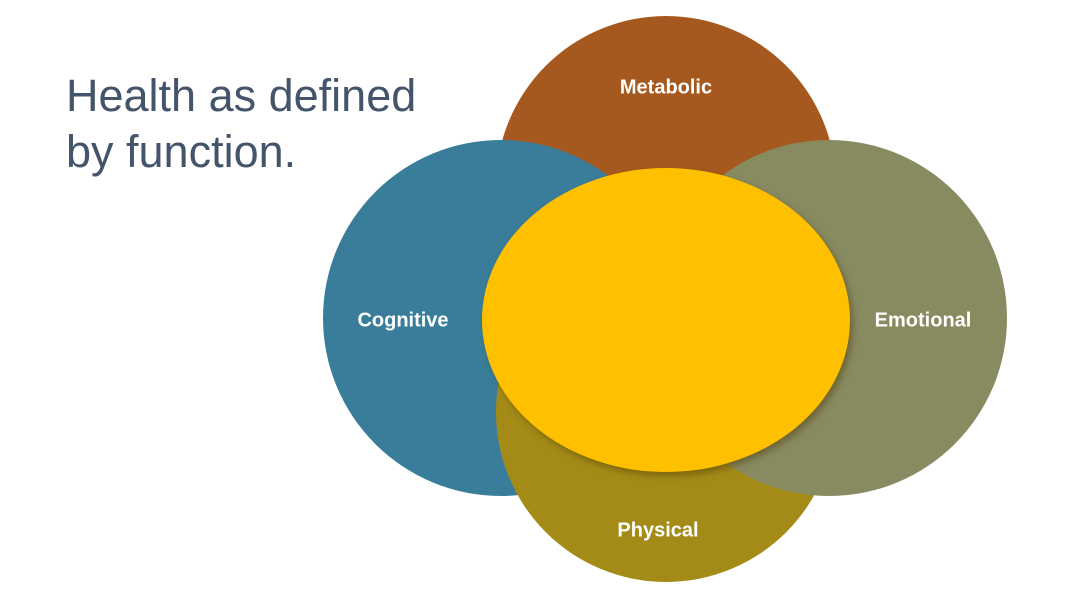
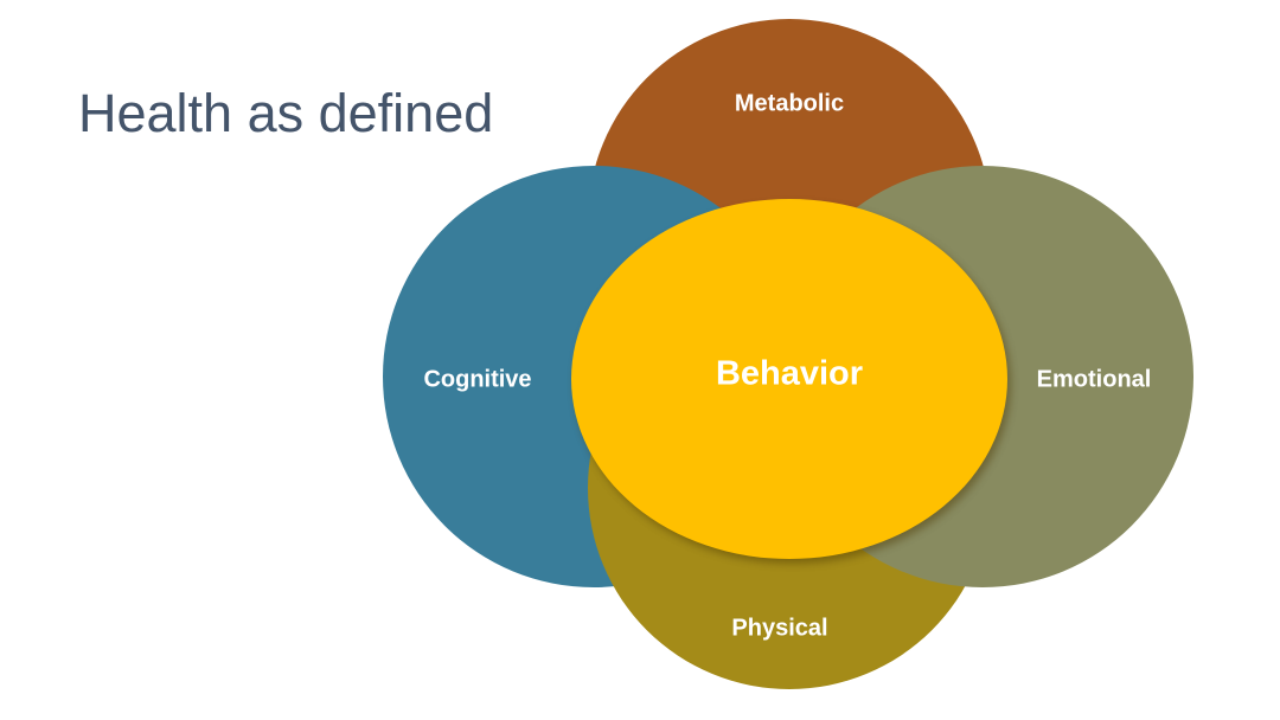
  Health as defined
- by function.
  Metabolic
  Cognitive
  Emotional
  Physical
+ Behavior
